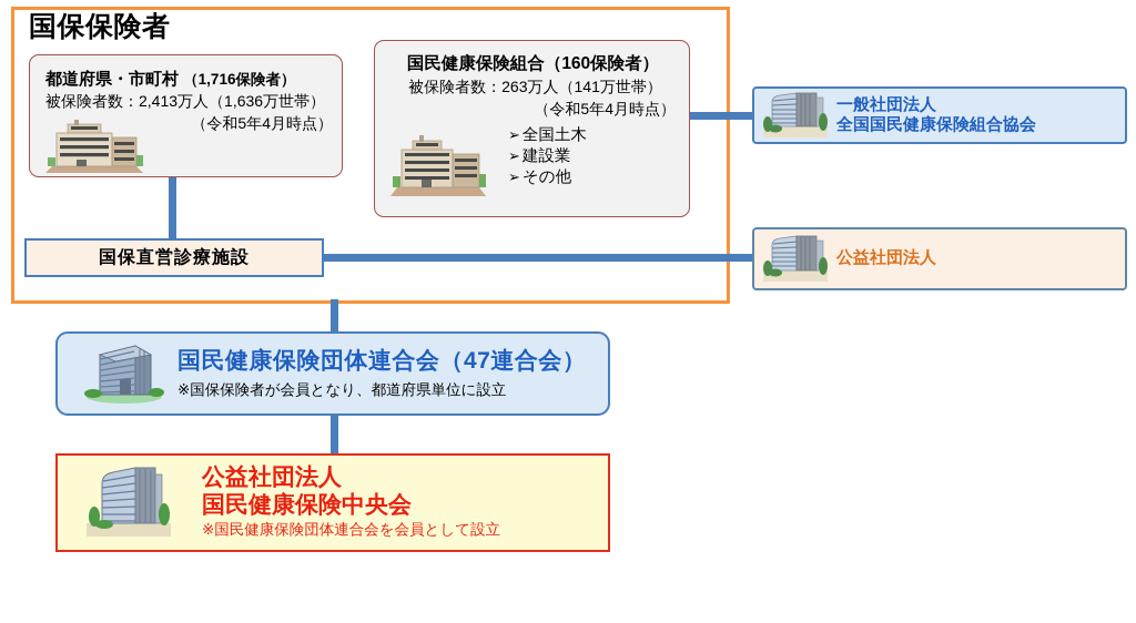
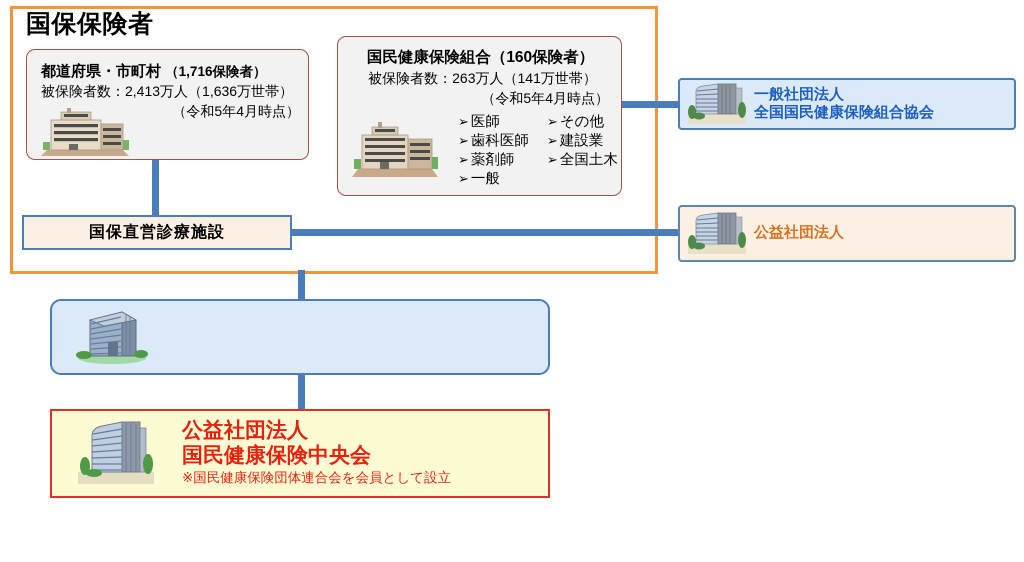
  国保保険者
  都道府県・市町村 （1,716保険者）
  被保険者数：2,413万人（1,636万世帯）
  （令和5年4月時点）
  国民健康保険組合（160保険者）
  被保険者数：263万人（141万世帯）
  （令和5年4月時点）
+ ➢ 医師
+ ➢ 歯科医師
+ ➢ 薬剤師
+ ➢ 一般
- ➢ 全国土木
+ ➢ その他
  ➢ 建設業
- ➢ その他
+ ➢ 全国土木
  国保直営診療施設
  一般社団法人
  全国国民健康保険組合協会
  公益社団法人
- 国民健康保険団体連合会（47連合会）
- ※国保保険者が会員となり、都道府県単位に設立
  公益社団法人
  国民健康保険中央会
  ※国民健康保険団体連合会を会員として設立
